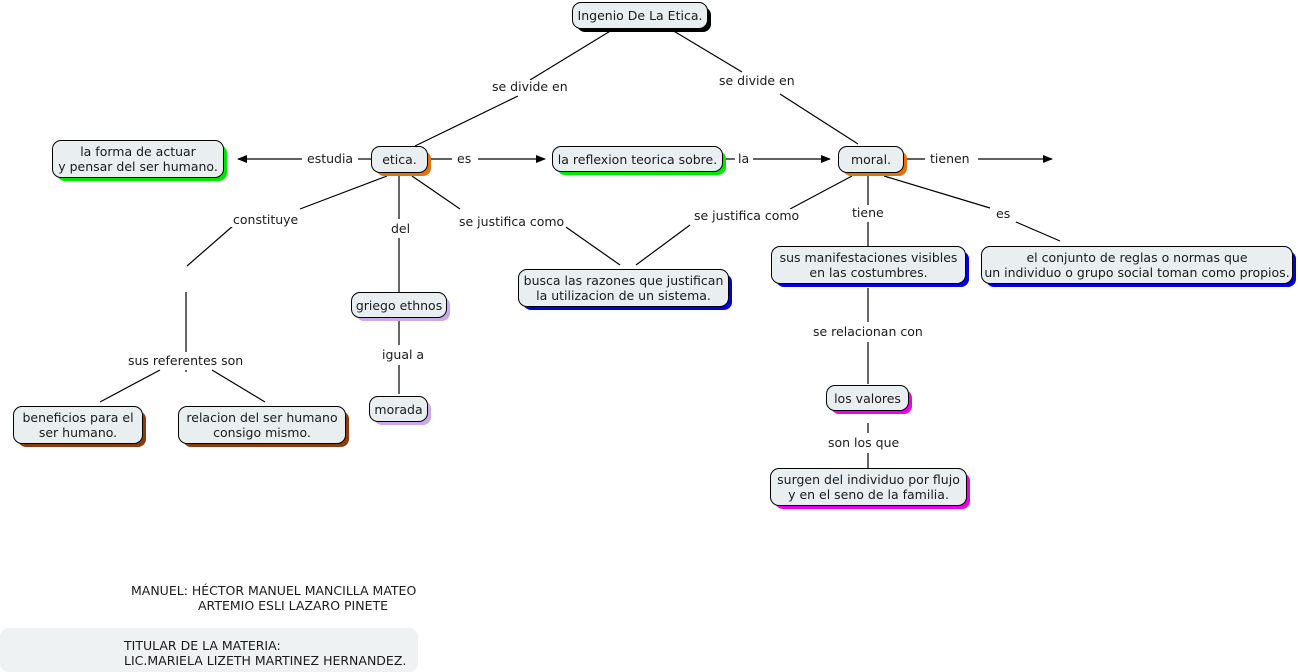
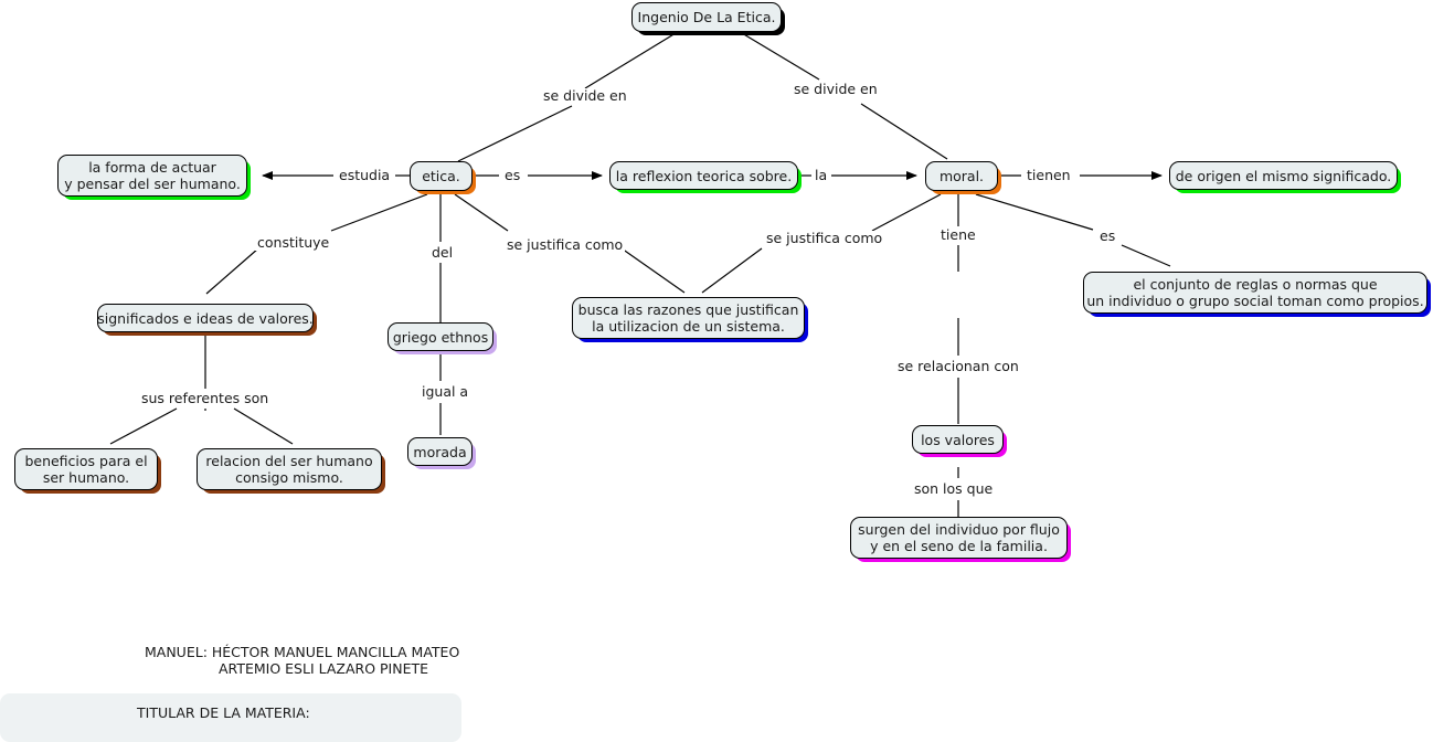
  Ingenio De La Etica.
  la forma de actuar
  y pensar del ser humano.
  etica.
  la reflexion teorica sobre.
  moral.
+ de origen el mismo significado.
+ significados e ideas de valores.
  griego ethnos
  busca las razones que justifican
  la utilizacion de un sistema.
- sus manifestaciones visibles
- en las costumbres.
  el conjunto de reglas o normas que
  un individuo o grupo social toman como propios.
  beneficios para el
  ser humano.
  relacion del ser humano
  consigo mismo.
  morada
  los valores
  surgen del individuo por flujo
  y en el seno de la familia.
  se divide en
  se divide en
  estudia
  es
  la
  tienen
  constituye
  del
  se justifica como
  se justifica como
  tiene
  es
  sus referentes son
  igual a
  se relacionan con
  son los que
  MANUEL: HÉCTOR MANUEL MANCILLA MATEO
  ARTEMIO ESLI LAZARO PINETE
  TITULAR DE LA MATERIA:
- LIC.MARIELA LIZETH MARTINEZ HERNANDEZ.
